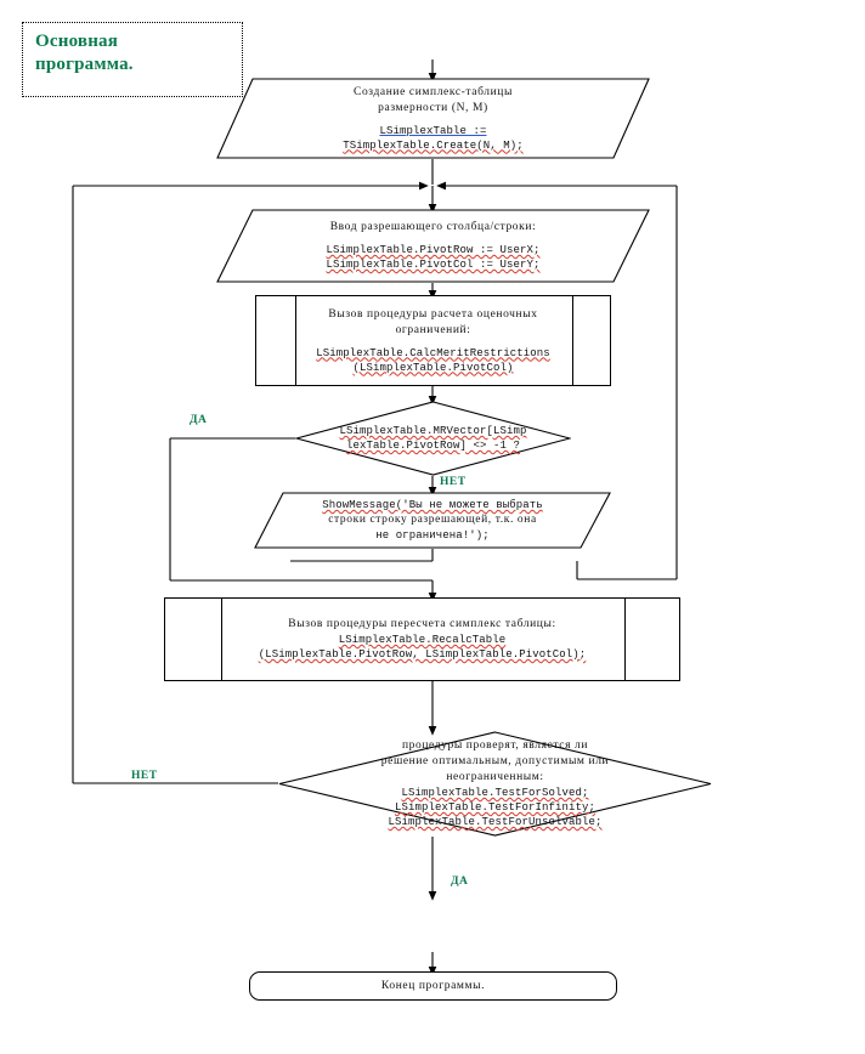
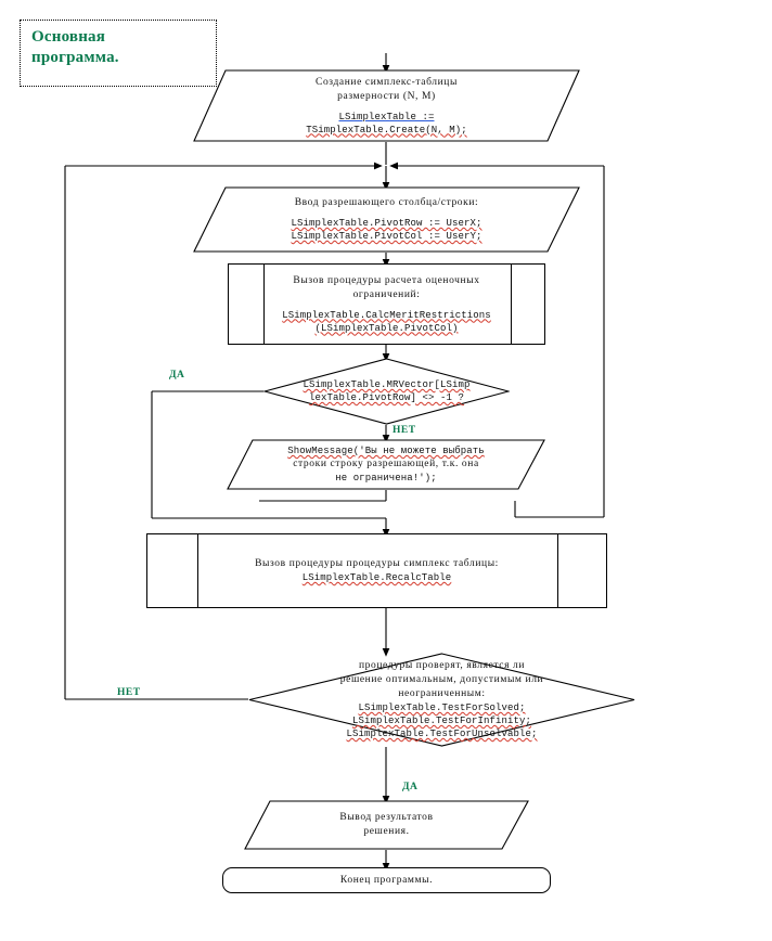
  Основная
  программа.
  Создание симплекс-таблицы
  размерности (N, M)
  LSimplexTable :=
  TSimplexTable.Create(N, M);
  Ввод разрешающего столбца/строки:
  LSimplexTable.PivotRow := UserX;
  LSimplexTable.PivotCol := UserY;
  Вызов процедуры расчета оценочных
  ограничений:
  LSimplexTable.CalcMeritRestrictions
  (LSimplexTable.PivotCol)
  LSimplexTable.MRVector[LSimp
  lexTable.PivotRow] <> -1 ?
  ДА
  НЕТ
  ShowMessage('Вы не можете выбрать
  строки строку разрешающей, т.к. она
  не ограничена!');
- Вызов процедуры пересчета симплекс таблицы:
+ Вызов процедуры процедуры симплекс таблицы:
  LSimplexTable.RecalcTable
- (LSimplexTable.PivotRow, LSimplexTable.PivotCol);
  процедуры проверят, является ли
  решение оптимальным, допустимым или
  неограниченным:
  LSimplexTable.TestForSolved;
  LSimplexTable.TestForInfinity;
  LSimplexTable.TestForUnsolvable;
  НЕТ
  ДА
+ Вывод результатов
+ решения.
  Конец программы.
